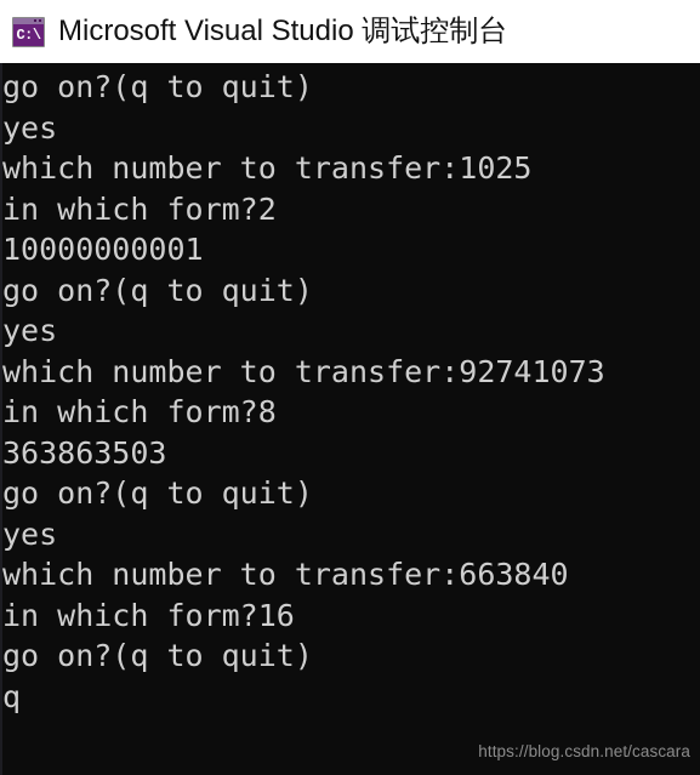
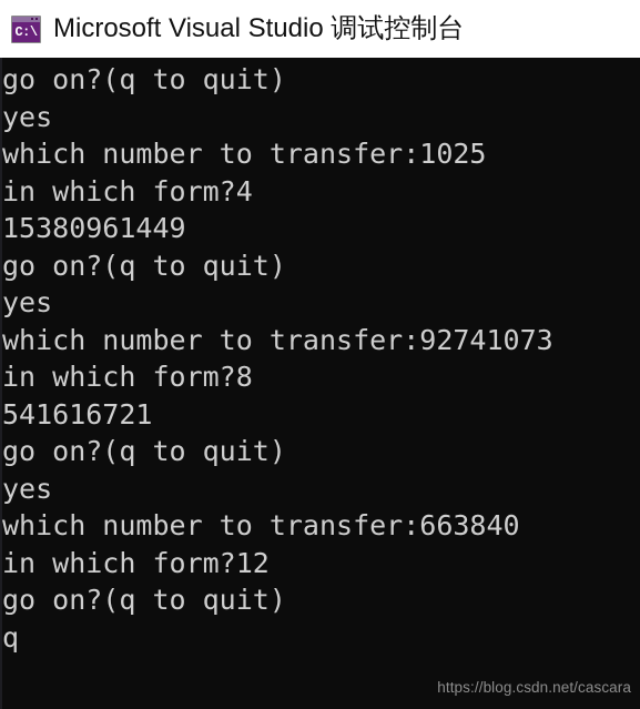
  C:\
  Microsoft Visual Studio 调试控制台
  go on?(q to quit)
  yes
  which number to transfer:1025
- in which form?2
+ in which form?4
- 10000000001
+ 15380961449
  go on?(q to quit)
  yes
  which number to transfer:92741073
  in which form?8
- 363863503
+ 541616721
  go on?(q to quit)
  yes
  which number to transfer:663840
- in which form?16
+ in which form?12
  go on?(q to quit)
  q
  https://blog.csdn.net/cascara
